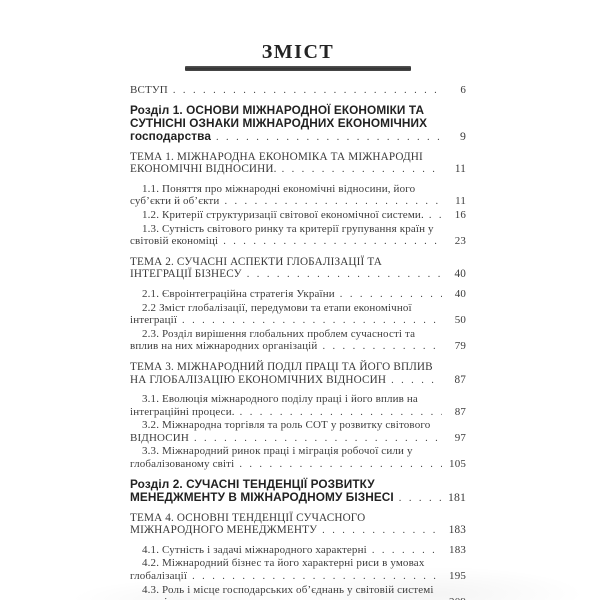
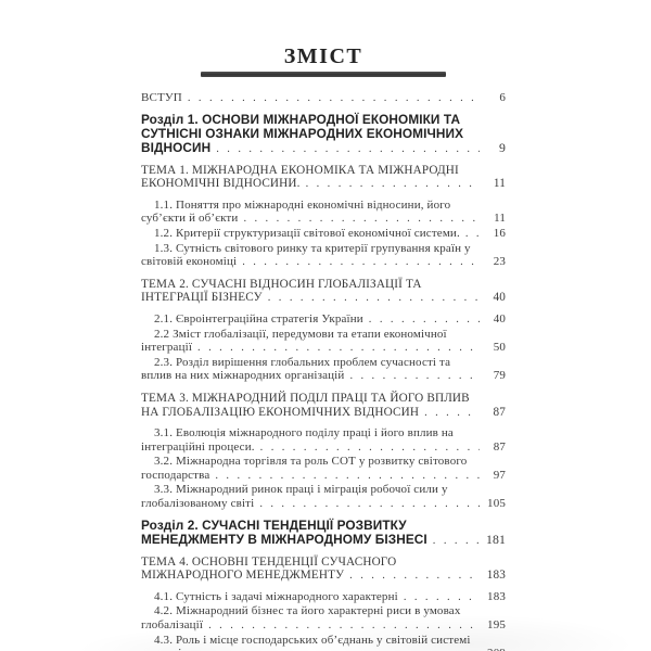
  ЗМІСТ
  ВСТУП
  6
  Розділ 1. ОСНОВИ МІЖНАРОДНОЇ ЕКОНОМІКИ ТА
  СУТНІСНІ ОЗНАКИ МІЖНАРОДНИХ ЕКОНОМІЧНИХ
- господарства
+ ВІДНОСИН
  9
  ТЕМА 1. МІЖНАРОДНА ЕКОНОМІКА ТА МІЖНАРОДНІ
  ЕКОНОМІЧНІ ВІДНОСИНИ.
  11
  1.1. Поняття про міжнародні економічні відносини, його
  суб’єкти й об’єкти
  11
  1.2. Критерії структуризації світової економічної системи.
  16
  1.3. Сутність світового ринку та критерії групування країн у
  світовій економіці
  23
- ТЕМА 2. СУЧАСНІ АСПЕКТИ ГЛОБАЛІЗАЦІЇ ТА
+ ТЕМА 2. СУЧАСНІ ВІДНОСИН ГЛОБАЛІЗАЦІЇ ТА
  ІНТЕГРАЦІЇ БІЗНЕСУ
  40
  2.1. Євроінтеграційна стратегія України
  40
  2.2 Зміст глобалізації, передумови та етапи економічної
  інтеграції
  50
  2.3. Розділ вирішення глобальних проблем сучасності та
  вплив на них міжнародних організацій
  79
  ТЕМА 3. МІЖНАРОДНИЙ ПОДІЛ ПРАЦІ ТА ЙОГО ВПЛИВ
  НА ГЛОБАЛІЗАЦІЮ ЕКОНОМІЧНИХ ВІДНОСИН
  87
  3.1. Еволюція міжнародного поділу праці і його вплив на
  інтеграційні процеси.
  87
  3.2. Міжнародна торгівля та роль СОТ у розвитку світового
- ВІДНОСИН
+ господарства
  97
  3.3. Міжнародний ринок праці і міграція робочої сили у
  глобалізованому світі
  105
  Розділ 2. СУЧАСНІ ТЕНДЕНЦІЇ РОЗВИТКУ
  МЕНЕДЖМЕНТУ В МІЖНАРОДНОМУ БІЗНЕСІ
  181
  ТЕМА 4. ОСНОВНІ ТЕНДЕНЦІЇ СУЧАСНОГО
  МІЖНАРОДНОГО МЕНЕДЖМЕНТУ
  183
  4.1. Сутність і задачі міжнародного характерні
  183
  4.2. Міжнародний бізнес та його характерні риси в умовах
  глобалізації
  195
  4.3. Роль і місце господарських об’єднань у світовій системі
